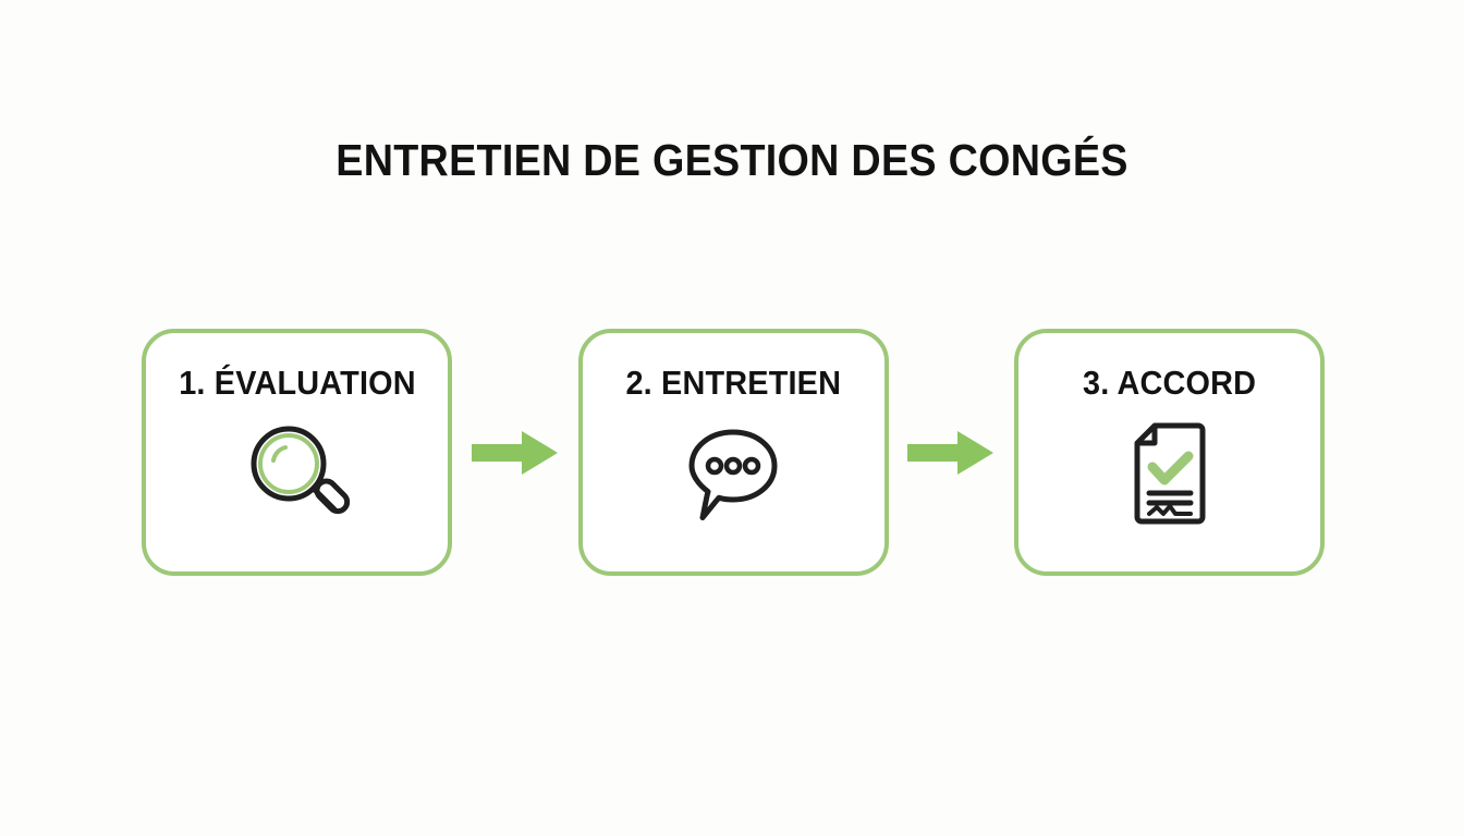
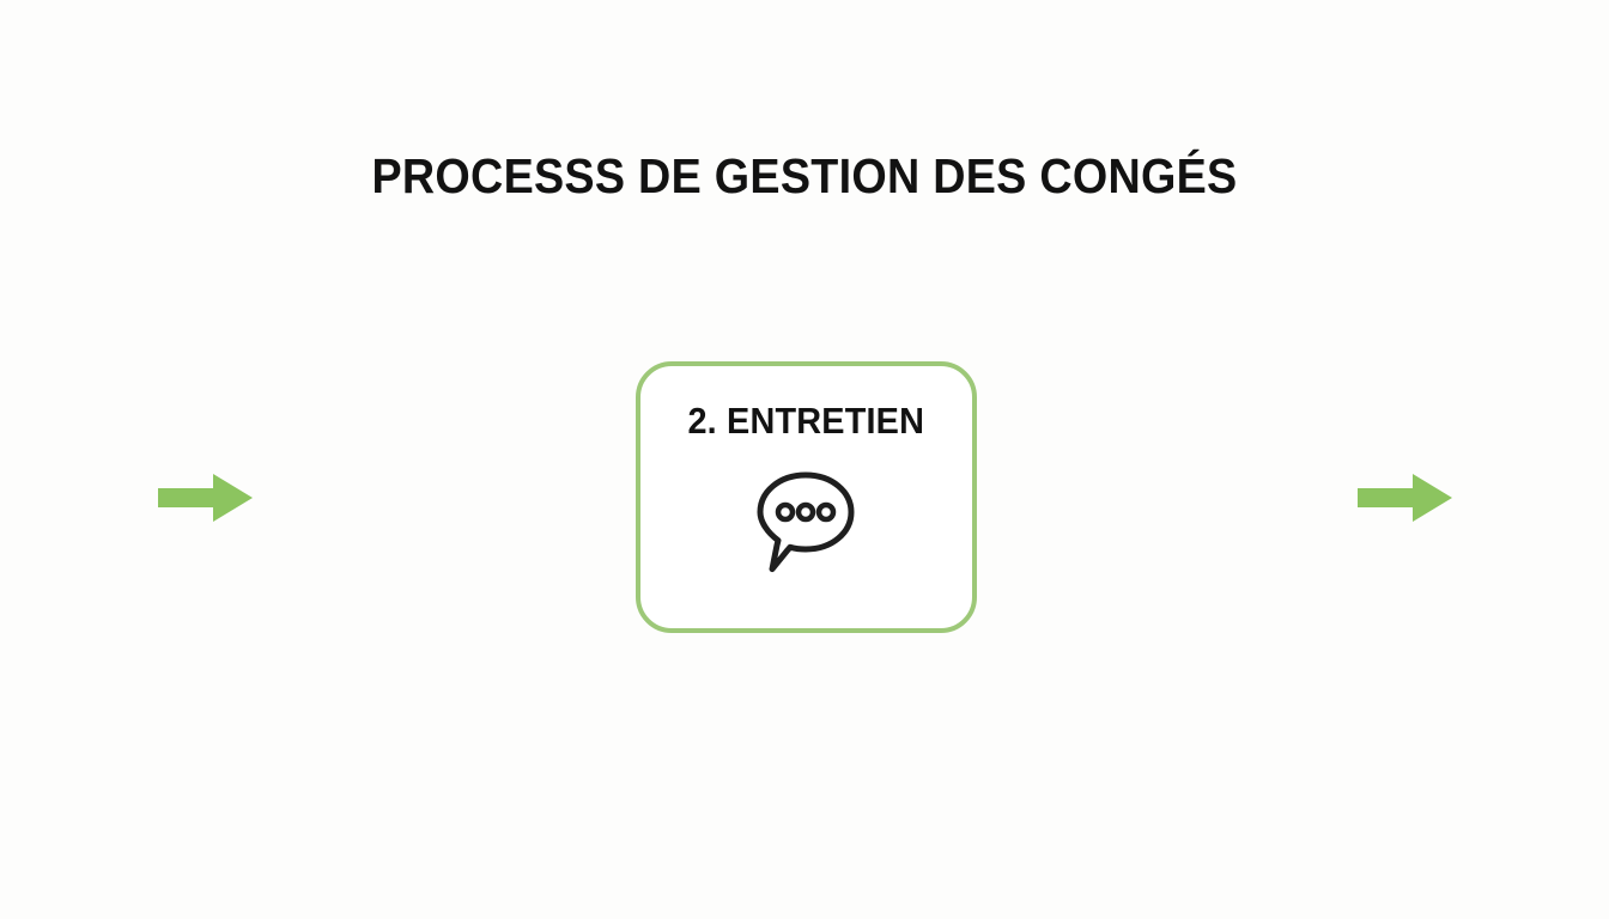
- ENTRETIEN DE GESTION DES CONGÉS
+ PROCESSS DE GESTION DES CONGÉS
- 1. ÉVALUATION
  2. ENTRETIEN
- 3. ACCORD
